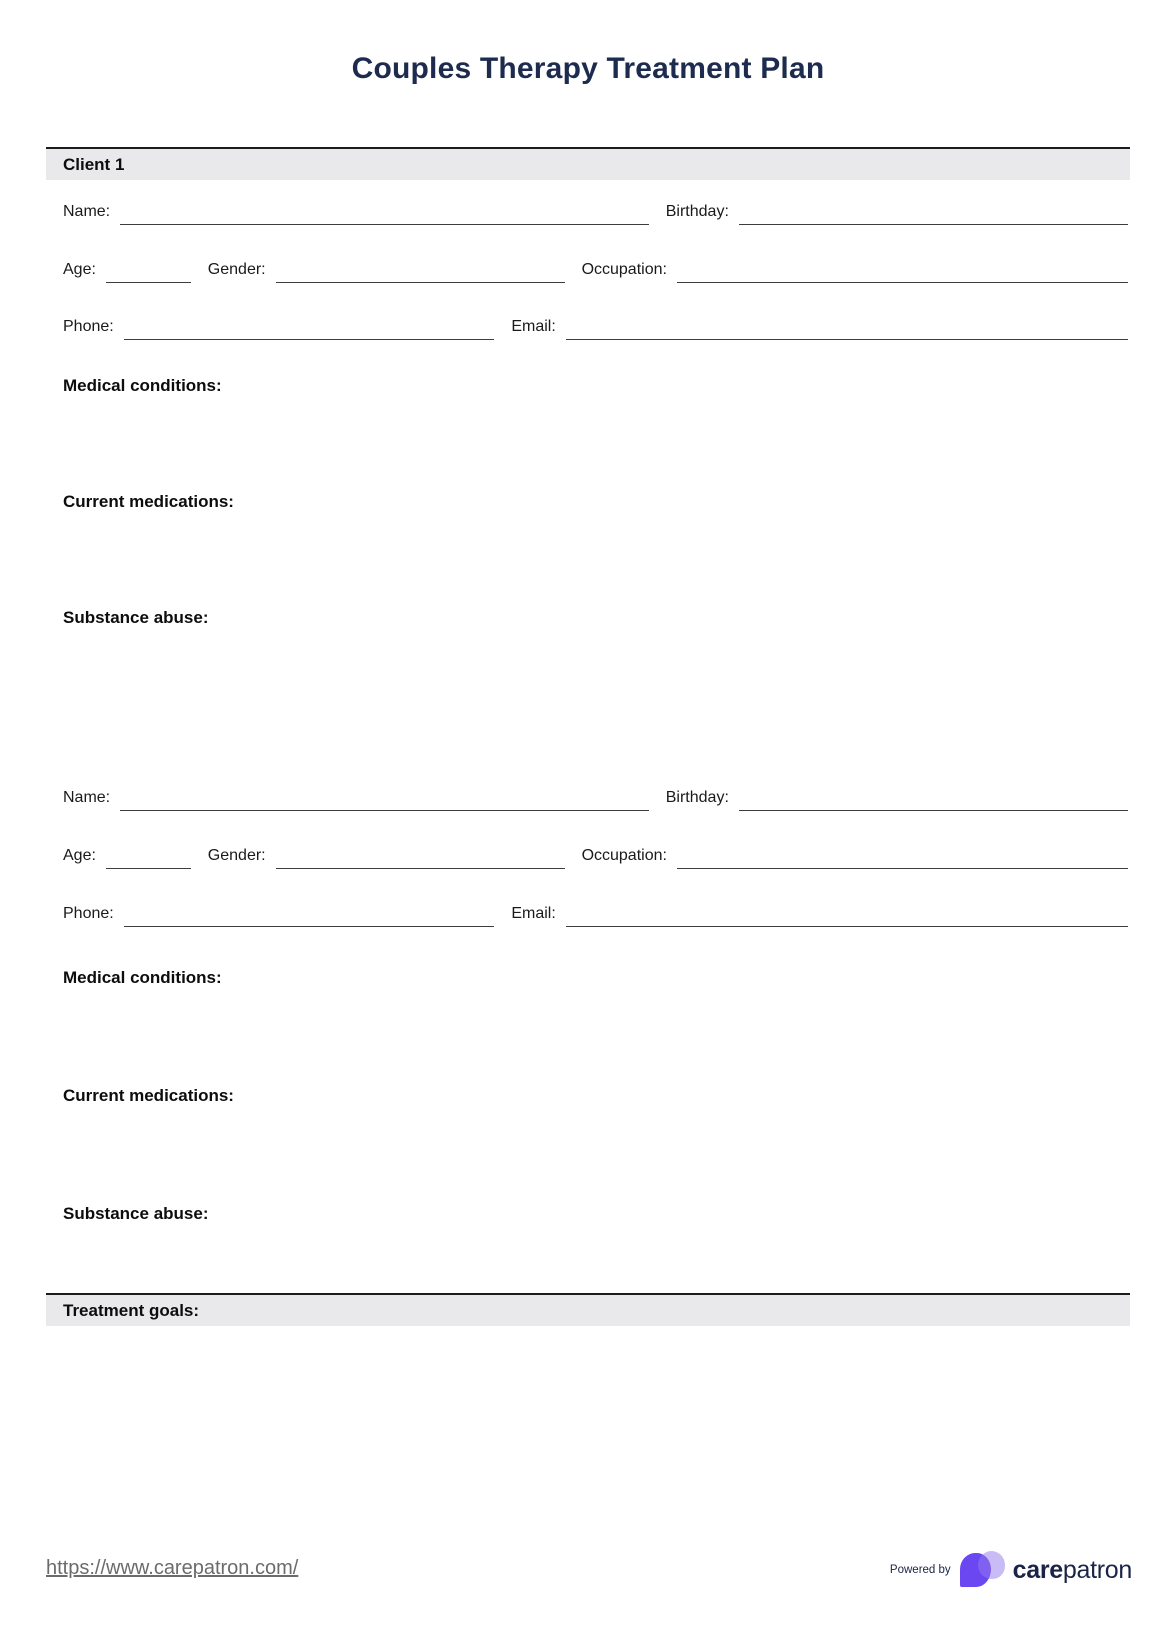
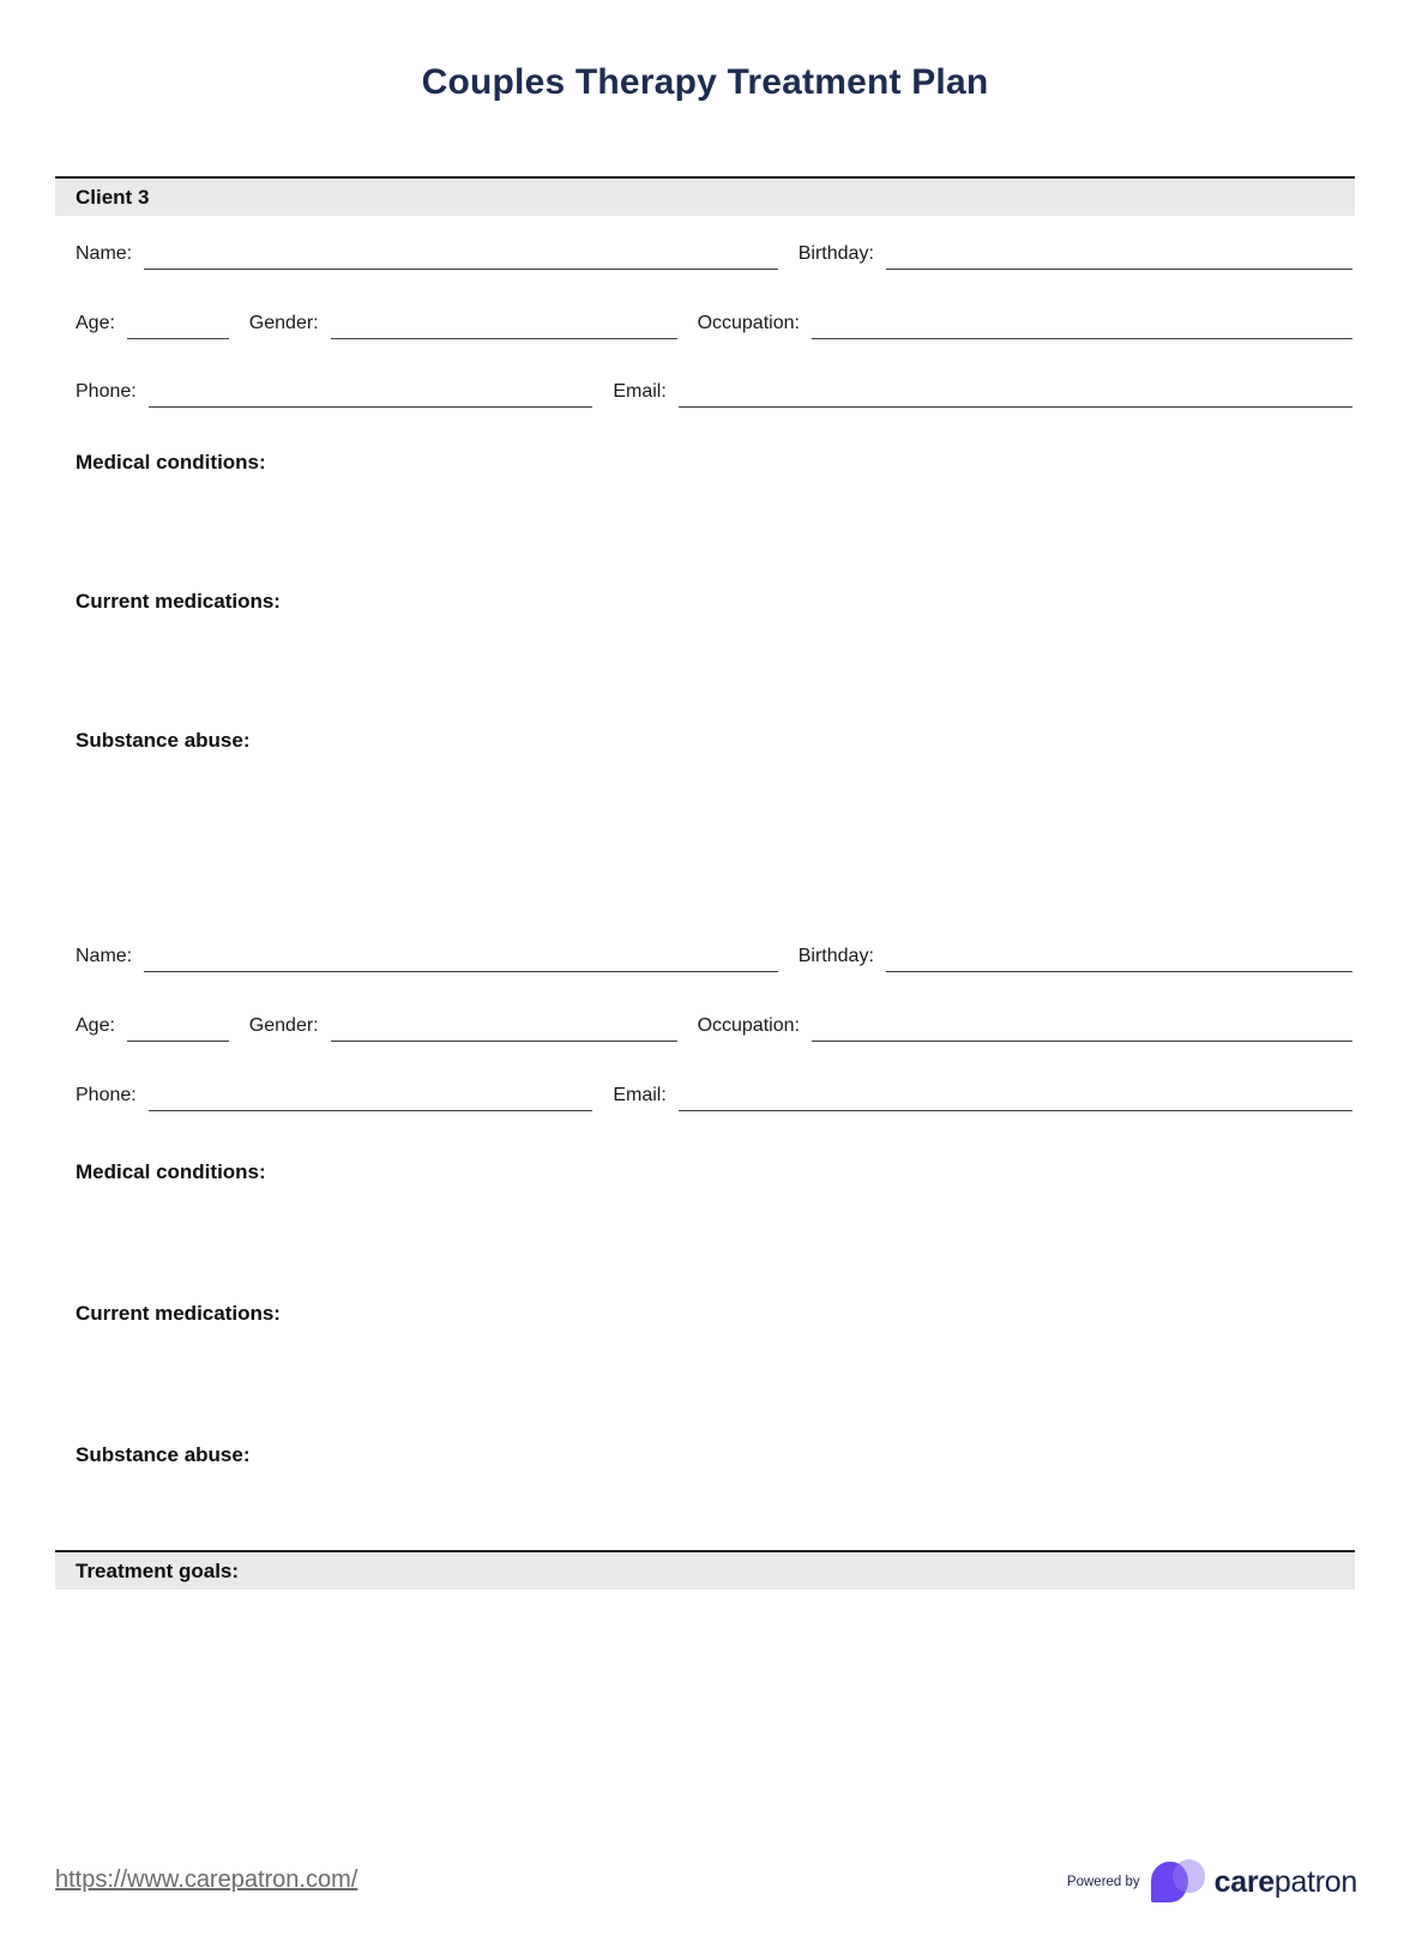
  Couples Therapy Treatment Plan
- Client 1
+ Client 3
  Name:
  Birthday:
  Age:
  Gender:
  Occupation:
  Phone:
  Email:
  Medical conditions:
  Current medications:
  Substance abuse:
  Name:
  Birthday:
  Age:
  Gender:
  Occupation:
  Phone:
  Email:
  Medical conditions:
  Current medications:
  Substance abuse:
  Treatment goals:
  https://www.carepatron.com/
  Powered by
  carepatron
